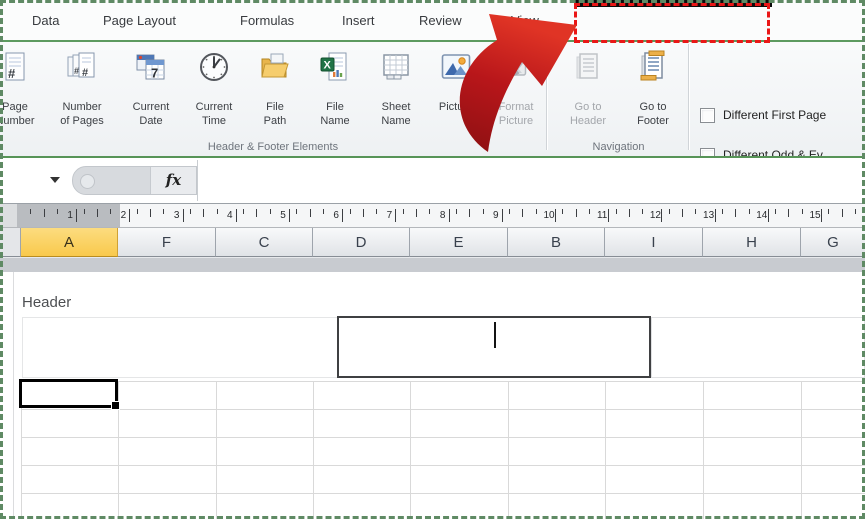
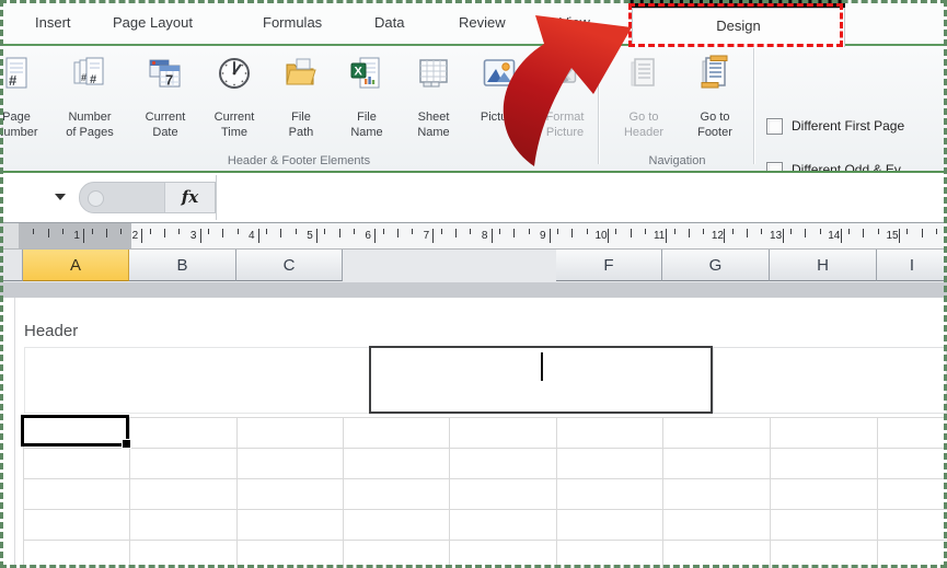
- Data
+ Insert
  Page Layout
  Formulas
- Insert
+ Data
  Review
+ Design
  #
  Page
  umber
  #
  #
  Number
  of Pages
  7
  Current
  Date
  Current
  Time
  File
  Path
  X
  File
  Name
  Sheet
  Name
  Format
  Picture
  Go to
  Header
  Go to
  Footer
  Header & Footer Elements
  Navigation
  Different First Page
  Different Odd & Ev
  fx
  1
  2
  3
  4
  5
  6
  7
  8
  9
  10
  11
  12
  13
  14
  15
  A
- F
+ B
  C
- D
- E
- B
+ F
- I
+ G
  H
- G
+ I
  Header
